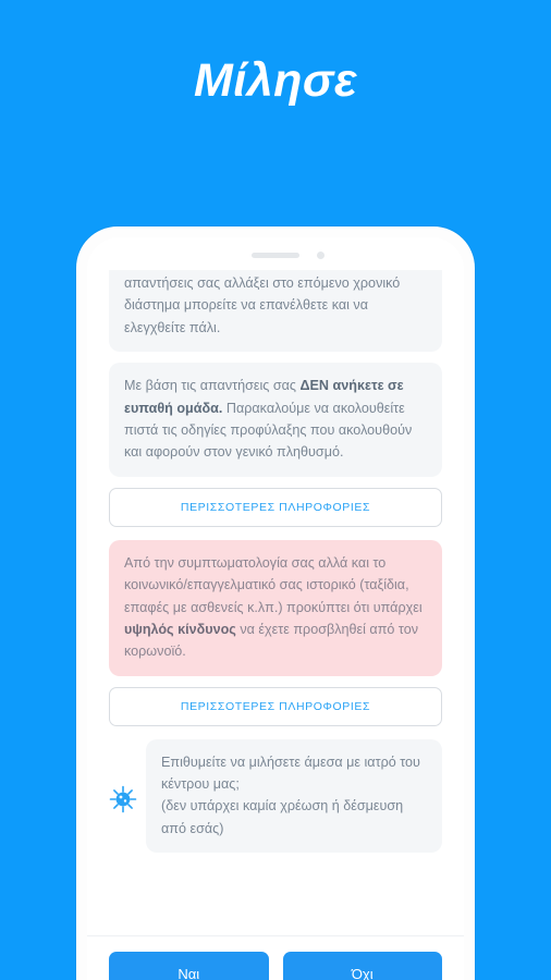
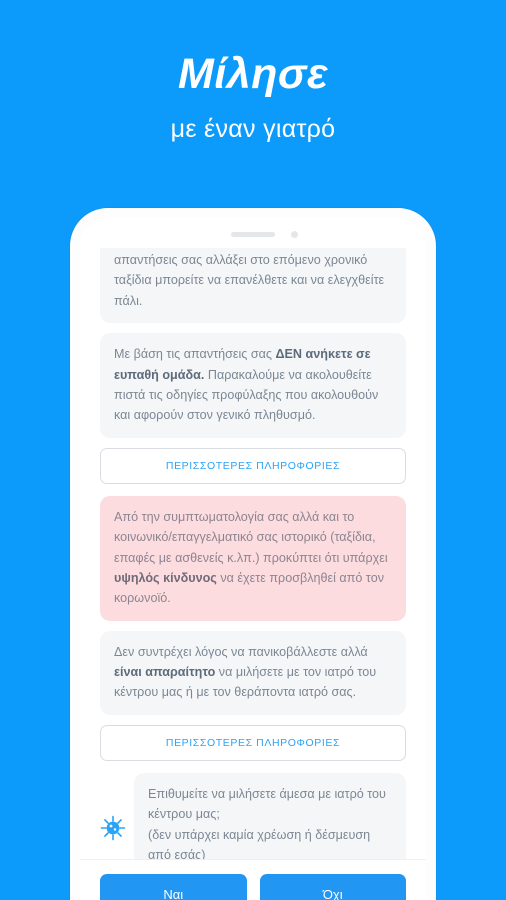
  Μίλησε
+ με έναν γιατρό
- απαντήσεις σας αλλάξει στο επόμενο χρονικό διάστημα μπορείτε να επανέλθετε και να ελεγχθείτε πάλι.
+ απαντήσεις σας αλλάξει στο επόμενο χρονικό ταξίδια μπορείτε να επανέλθετε και να ελεγχθείτε πάλι.
  Με βάση τις απαντήσεις σας ΔΕΝ ανήκετε σε ευπαθή ομάδα. Παρακαλούμε να ακολουθείτε πιστά τις οδηγίες προφύλαξης που ακολουθούν και αφορούν στον γενικό πληθυσμό.
  ΠΕΡΙΣΣΟΤΕΡΕΣ ΠΛΗΡΟΦΟΡΙΕΣ
  Από την συμπτωματολογία σας αλλά και το κοινωνικό/επαγγελματικό σας ιστορικό (ταξίδια, επαφές με ασθενείς κ.λπ.) προκύπτει ότι υπάρχει υψηλός κίνδυνος να έχετε προσβληθεί από τον κορωνοϊό.
+ Δεν συντρέχει λόγος να πανικοβάλλεστε αλλά είναι απαραίτητο να μιλήσετε με τον ιατρό του κέντρου μας ή με τον θεράποντα ιατρό σας.
  ΠΕΡΙΣΣΟΤΕΡΕΣ ΠΛΗΡΟΦΟΡΙΕΣ
  Επιθυμείτε να μιλήσετε άμεσα με ιατρό του κέντρου μας;
  (δεν υπάρχει καμία χρέωση ή δέσμευση από εσάς)
  Ναι
  Όχι
